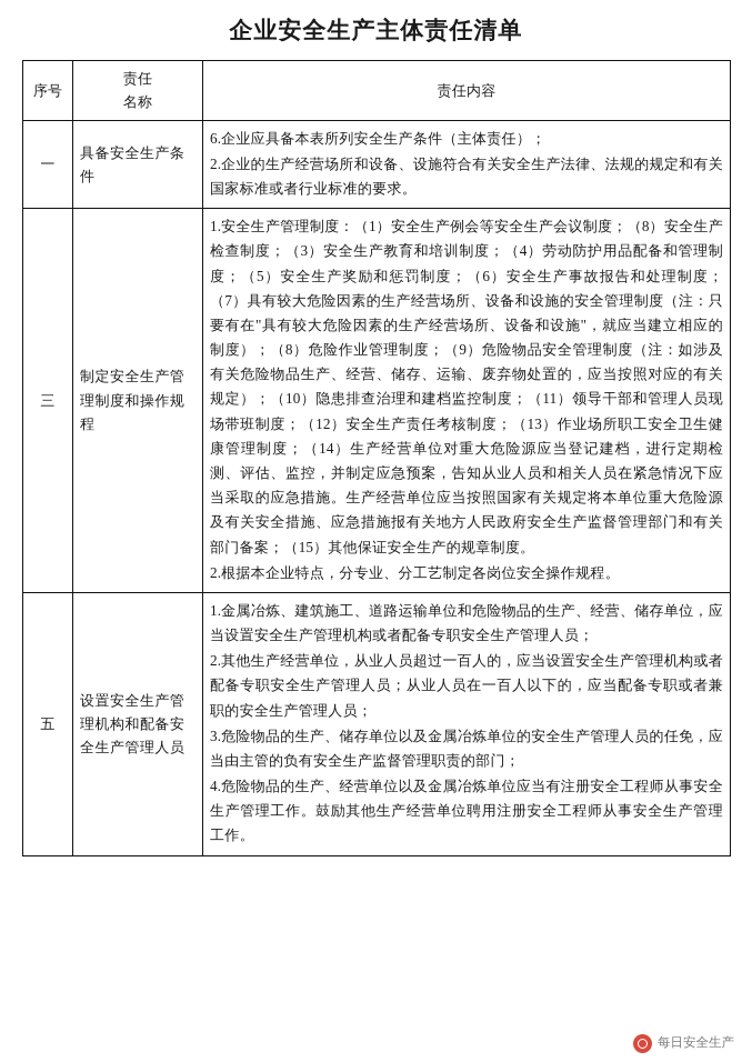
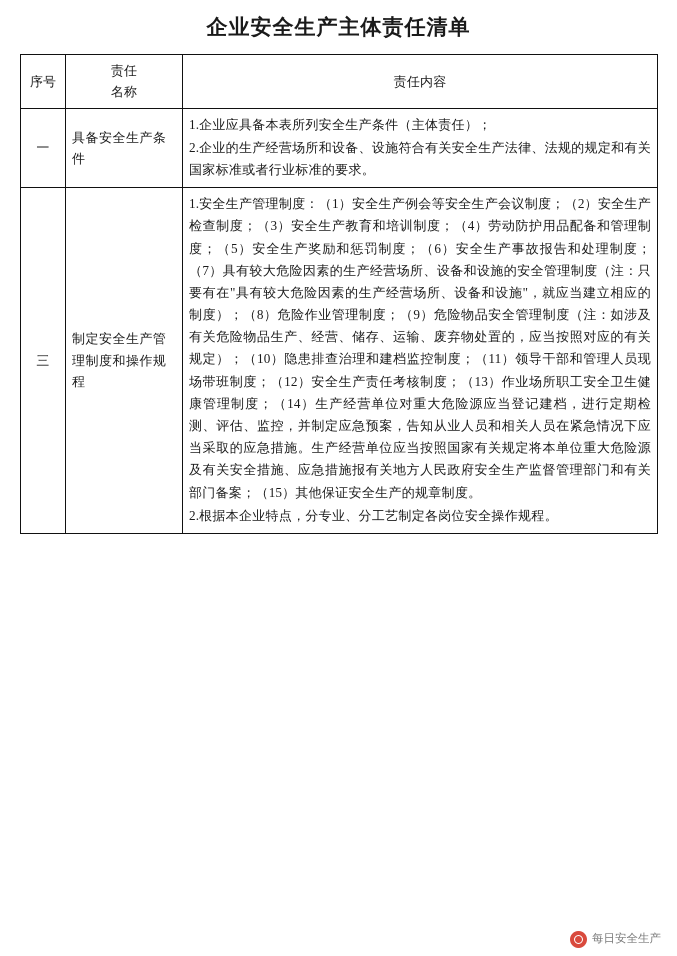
  企业安全生产主体责任清单
  序号	责任 名称	责任内容
- 一	具备安全生产条件	6.企业应具备本表所列安全生产条件（主体责任）； 2.企业的生产经营场所和设备、设施符合有关安全生产法律、法规的规定和有关国家标准或者行业标准的要求。
+ 一	具备安全生产条件	1.企业应具备本表所列安全生产条件（主体责任）； 2.企业的生产经营场所和设备、设施符合有关安全生产法律、法规的规定和有关国家标准或者行业标准的要求。
- 三	制定安全生产管理制度和操作规程	1.安全生产管理制度：（1）安全生产例会等安全生产会议制度；（8）安全生产检查制度；（3）安全生产教育和培训制度；（4）劳动防护用品配备和管理制度；（5）安全生产奖励和惩罚制度；（6）安全生产事故报告和处理制度；（7）具有较大危险因素的生产经营场所、设备和设施的安全管理制度（注：只要有在"具有较大危险因素的生产经营场所、设备和设施"，就应当建立相应的制度）；（8）危险作业管理制度；（9）危险物品安全管理制度（注：如涉及有关危险物品生产、经营、储存、运输、废弃物处置的，应当按照对应的有关规定）；（10）隐患排查治理和建档监控制度；（11）领导干部和管理人员现场带班制度；（12）安全生产责任考核制度；（13）作业场所职工安全卫生健康管理制度；（14）生产经营单位对重大危险源应当登记建档，进行定期检测、评估、监控，并制定应急预案，告知从业人员和相关人员在紧急情况下应当采取的应急措施。生产经营单位应当按照国家有关规定将本单位重大危险源及有关安全措施、应急措施报有关地方人民政府安全生产监督管理部门和有关部门备案；（15）其他保证安全生产的规章制度。 2.根据本企业特点，分专业、分工艺制定各岗位安全操作规程。
+ 三	制定安全生产管理制度和操作规程	1.安全生产管理制度：（1）安全生产例会等安全生产会议制度；（2）安全生产检查制度；（3）安全生产教育和培训制度；（4）劳动防护用品配备和管理制度；（5）安全生产奖励和惩罚制度；（6）安全生产事故报告和处理制度；（7）具有较大危险因素的生产经营场所、设备和设施的安全管理制度（注：只要有在"具有较大危险因素的生产经营场所、设备和设施"，就应当建立相应的制度）；（8）危险作业管理制度；（9）危险物品安全管理制度（注：如涉及有关危险物品生产、经营、储存、运输、废弃物处置的，应当按照对应的有关规定）；（10）隐患排查治理和建档监控制度；（11）领导干部和管理人员现场带班制度；（12）安全生产责任考核制度；（13）作业场所职工安全卫生健康管理制度；（14）生产经营单位对重大危险源应当登记建档，进行定期检测、评估、监控，并制定应急预案，告知从业人员和相关人员在紧急情况下应当采取的应急措施。生产经营单位应当按照国家有关规定将本单位重大危险源及有关安全措施、应急措施报有关地方人民政府安全生产监督管理部门和有关部门备案；（15）其他保证安全生产的规章制度。 2.根据本企业特点，分专业、分工艺制定各岗位安全操作规程。
- 五	设置安全生产管理机构和配备安全生产管理人员	1.金属冶炼、建筑施工、道路运输单位和危险物品的生产、经营、储存单位，应当设置安全生产管理机构或者配备专职安全生产管理人员； 2.其他生产经营单位，从业人员超过一百人的，应当设置安全生产管理机构或者配备专职安全生产管理人员；从业人员在一百人以下的，应当配备专职或者兼职的安全生产管理人员； 3.危险物品的生产、储存单位以及金属冶炼单位的安全生产管理人员的任免，应当由主管的负有安全生产监督管理职责的部门； 4.危险物品的生产、经营单位以及金属冶炼单位应当有注册安全工程师从事安全生产管理工作。鼓励其他生产经营单位聘用注册安全工程师从事安全生产管理工作。
  每日安全生产
